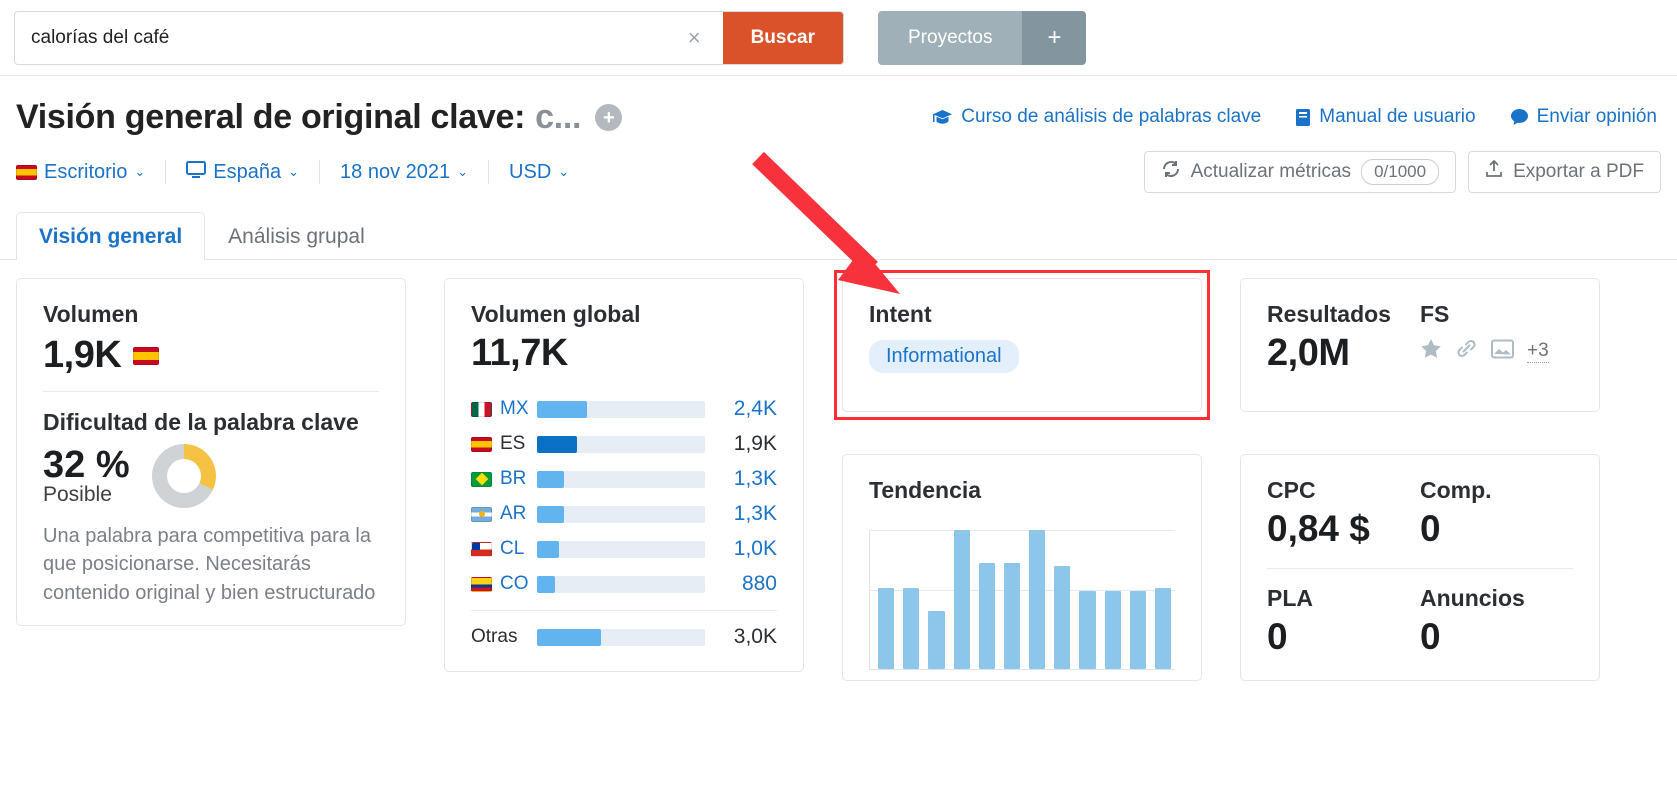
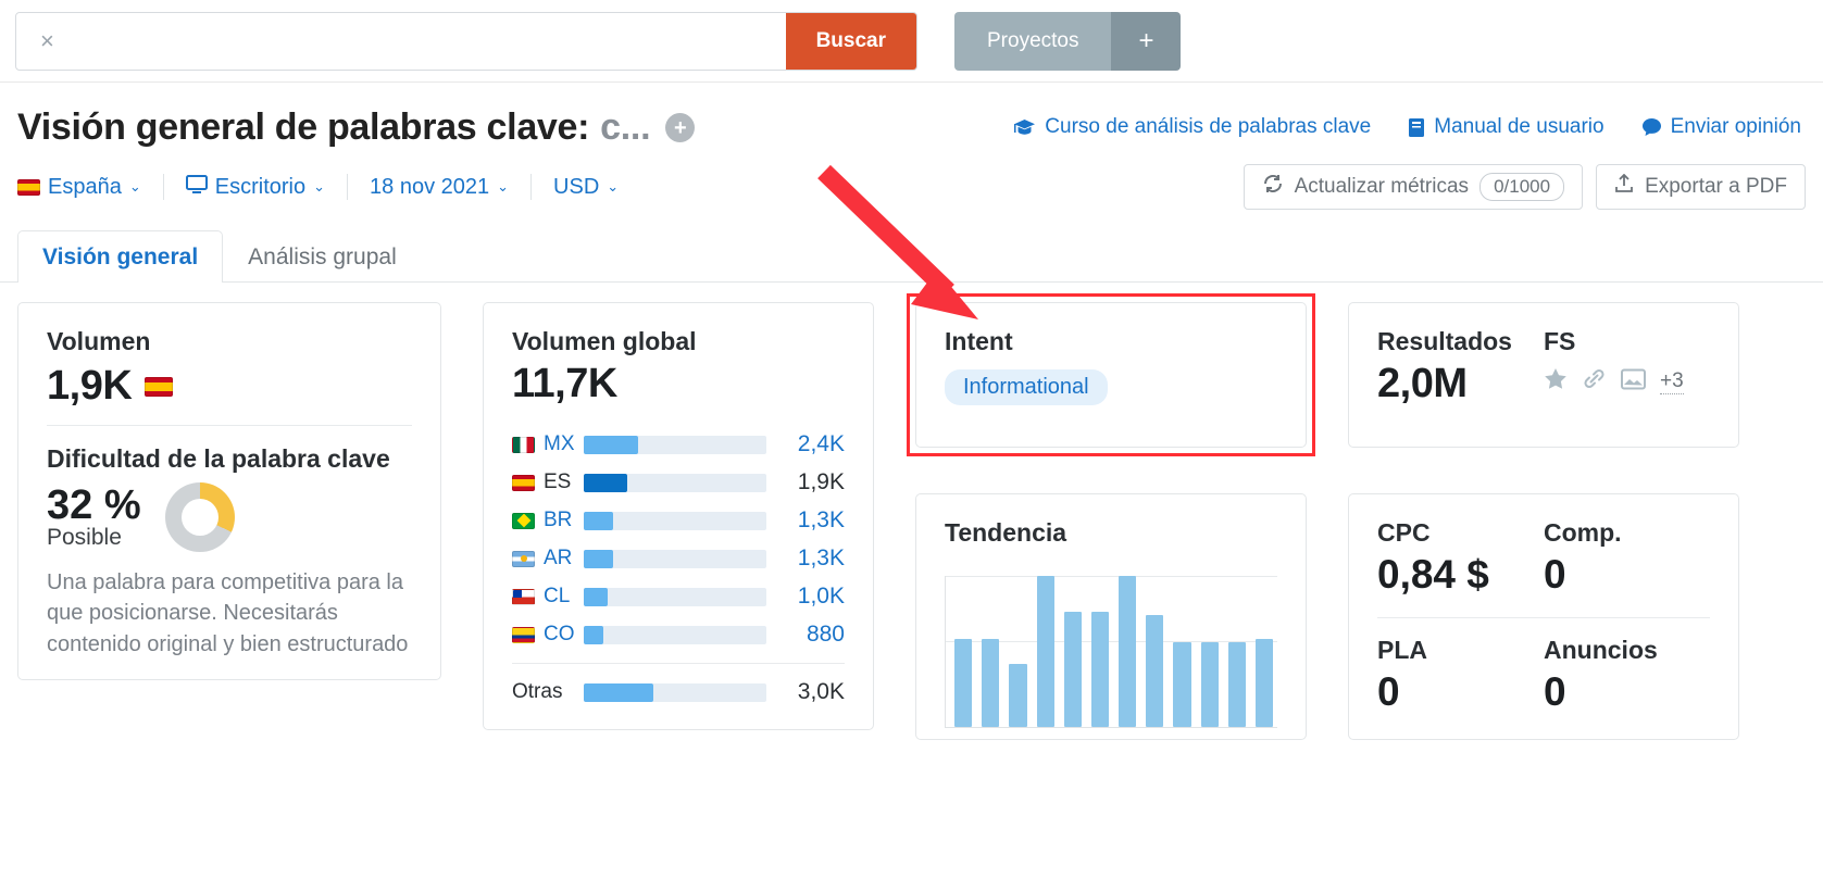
- calorías del café
  ×
  Buscar
  Proyectos
  +
- Visión general de original clave:
+ Visión general de palabras clave:
  c...
  +
  Curso de análisis de palabras clave
  Manual de usuario
  Enviar opinión
- Escritorio
+ España
  ⌄
- España
+ Escritorio
  ⌄
  18 nov 2021
  ⌄
  USD
  ⌄
  Actualizar métricas
  0/1000
  Exportar a PDF
  Visión general
  Análisis grupal
  Volumen
  1,9K
  Dificultad de la palabra clave
  32 %
  Posible
  Una palabra para competitiva para la que posicionarse. Necesitarás contenido original y bien estructurado
  Volumen global
  11,7K
  MX
  2,4K
  ES
  1,9K
  BR
  1,3K
  AR
  1,3K
  CL
  1,0K
  CO
  880
  Otras
  3,0K
  Intent
  Informational
  Tendencia
  Resultados
  2,0M
  FS
  +3
  CPC
  0,84 $
  Comp.
  0
  PLA
  0
  Anuncios
  0
